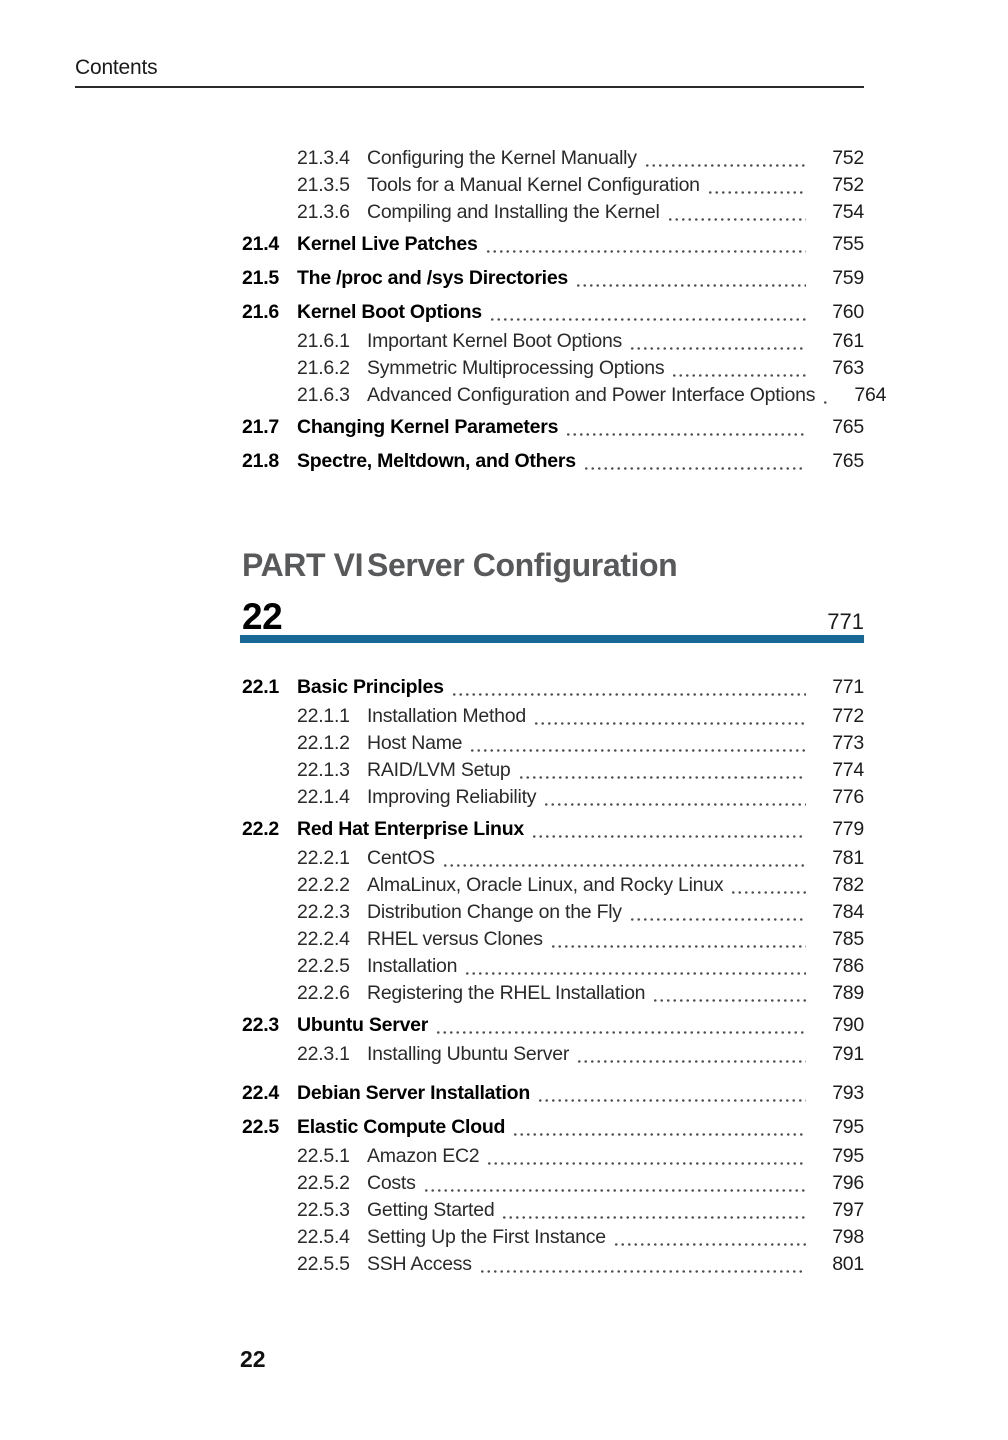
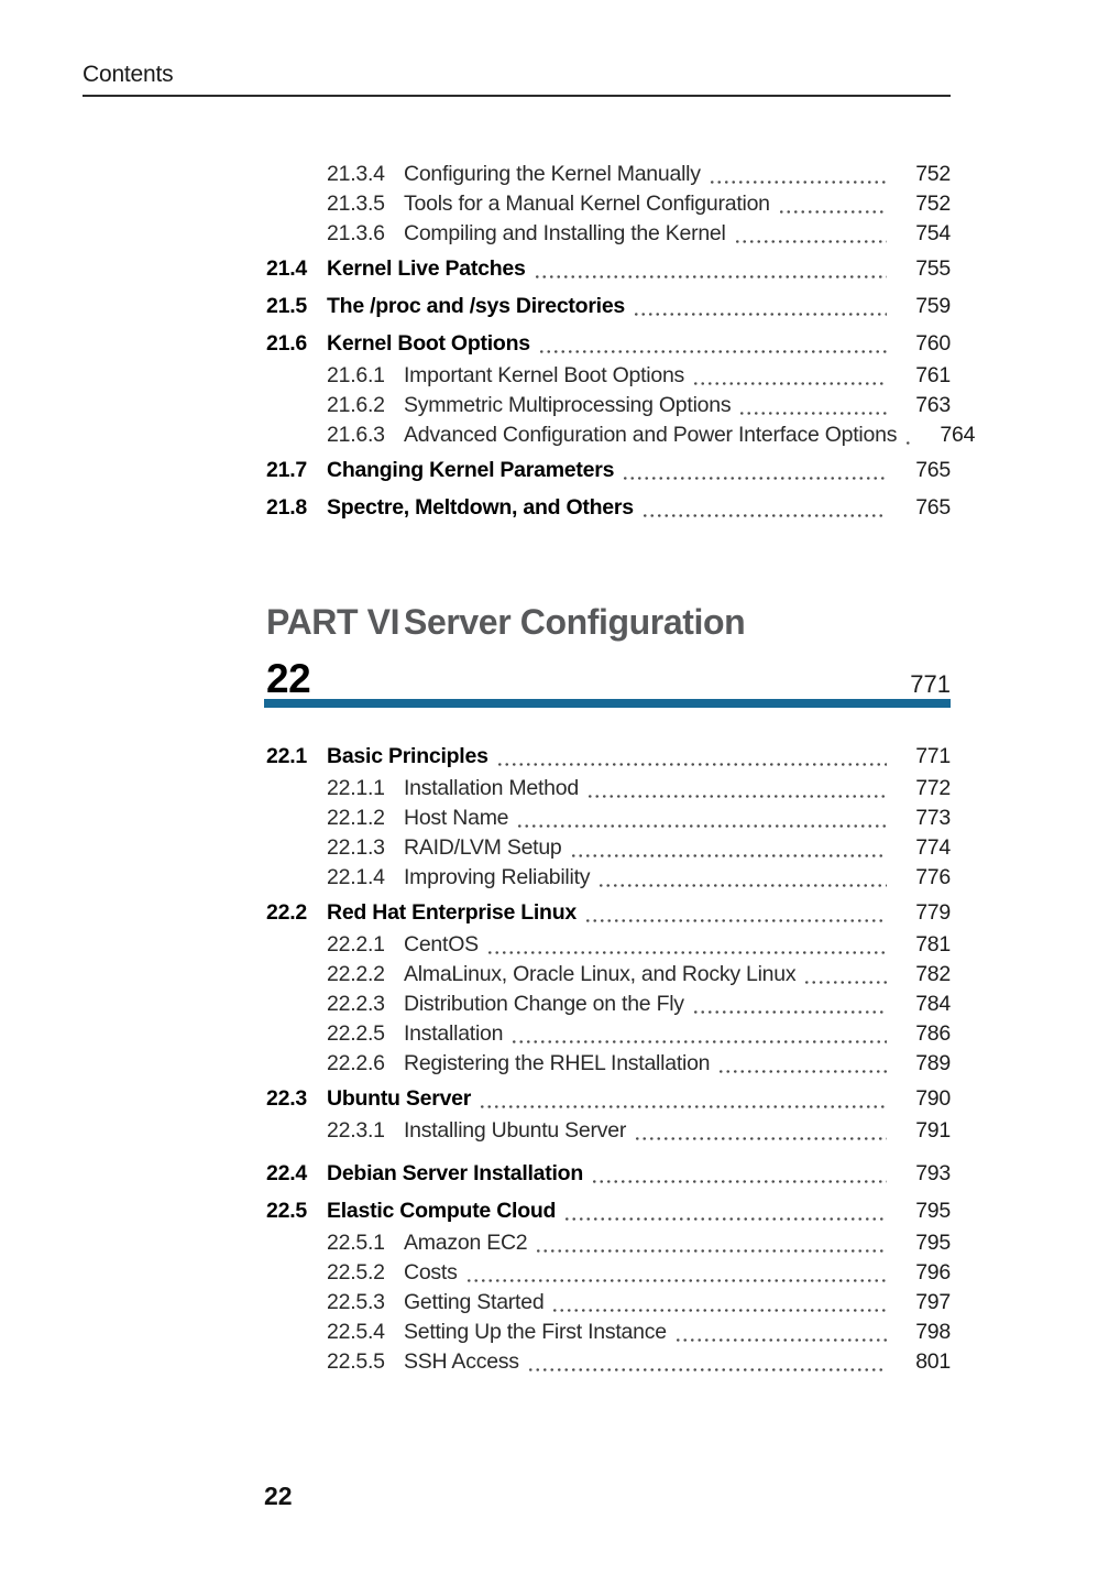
  Contents
  21.3.4
  Configuring the Kernel Manually
  752
  21.3.5
  Tools for a Manual Kernel Configuration
  752
  21.3.6
  Compiling and Installing the Kernel
  754
  21.4
  Kernel Live Patches
  755
  21.5
  The /proc and /sys Directories
  759
  21.6
  Kernel Boot Options
  760
  21.6.1
  Important Kernel Boot Options
  761
  21.6.2
  Symmetric Multiprocessing Options
  763
  21.6.3
  Advanced Configuration and Power Interface Options
  764
  21.7
  Changing Kernel Parameters
  765
  21.8
  Spectre, Meltdown, and Others
  765
  PART VI
  Server Configuration
  22
  771
  22.1
  Basic Principles
  771
  22.1.1
  Installation Method
  772
  22.1.2
  Host Name
  773
  22.1.3
  RAID/LVM Setup
  774
  22.1.4
  Improving Reliability
  776
  22.2
  Red Hat Enterprise Linux
  779
  22.2.1
  CentOS
  781
  22.2.2
  AlmaLinux, Oracle Linux, and Rocky Linux
  782
  22.2.3
  Distribution Change on the Fly
  784
- 22.2.4
- RHEL versus Clones
- 785
  22.2.5
  Installation
  786
  22.2.6
  Registering the RHEL Installation
  789
  22.3
  Ubuntu Server
  790
  22.3.1
  Installing Ubuntu Server
  791
  22.4
  Debian Server Installation
  793
  22.5
  Elastic Compute Cloud
  795
  22.5.1
  Amazon EC2
  795
  22.5.2
  Costs
  796
  22.5.3
  Getting Started
  797
  22.5.4
  Setting Up the First Instance
  798
  22.5.5
  SSH Access
  801
  22
